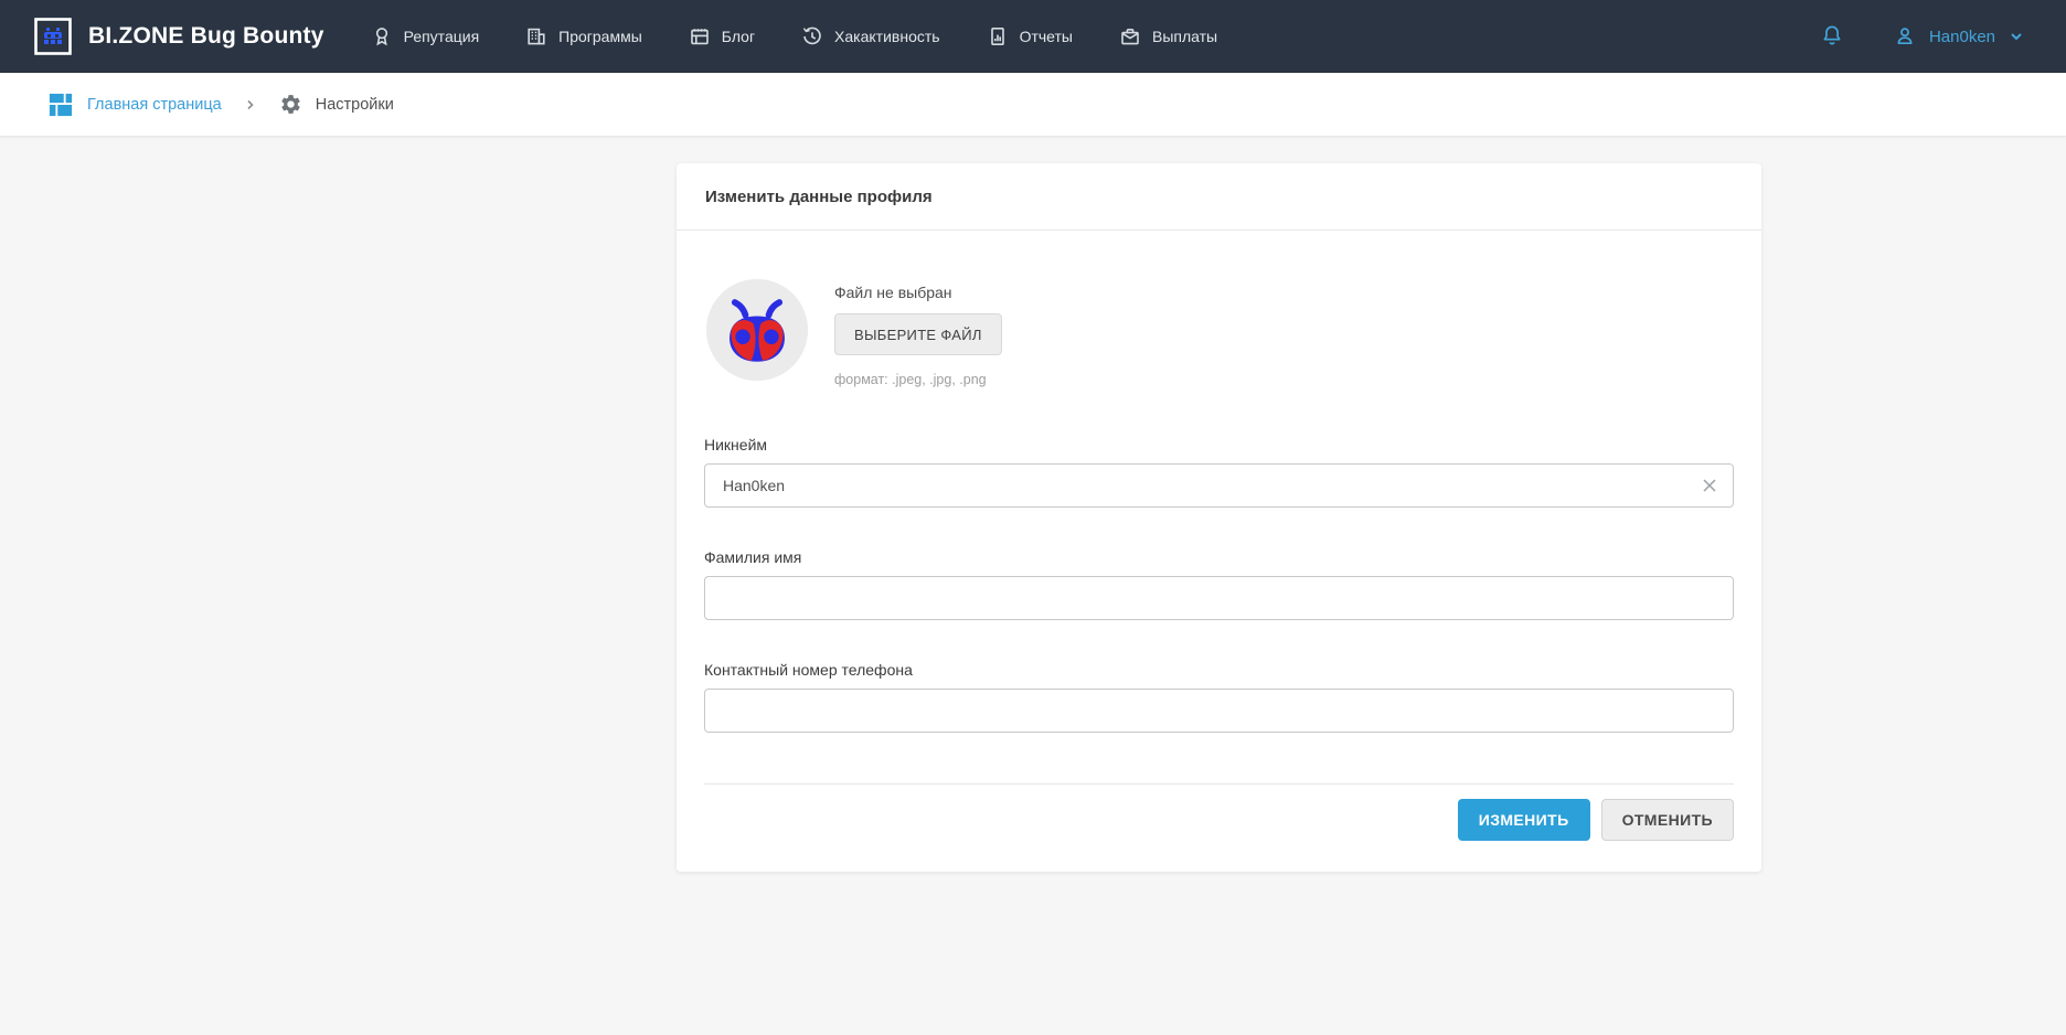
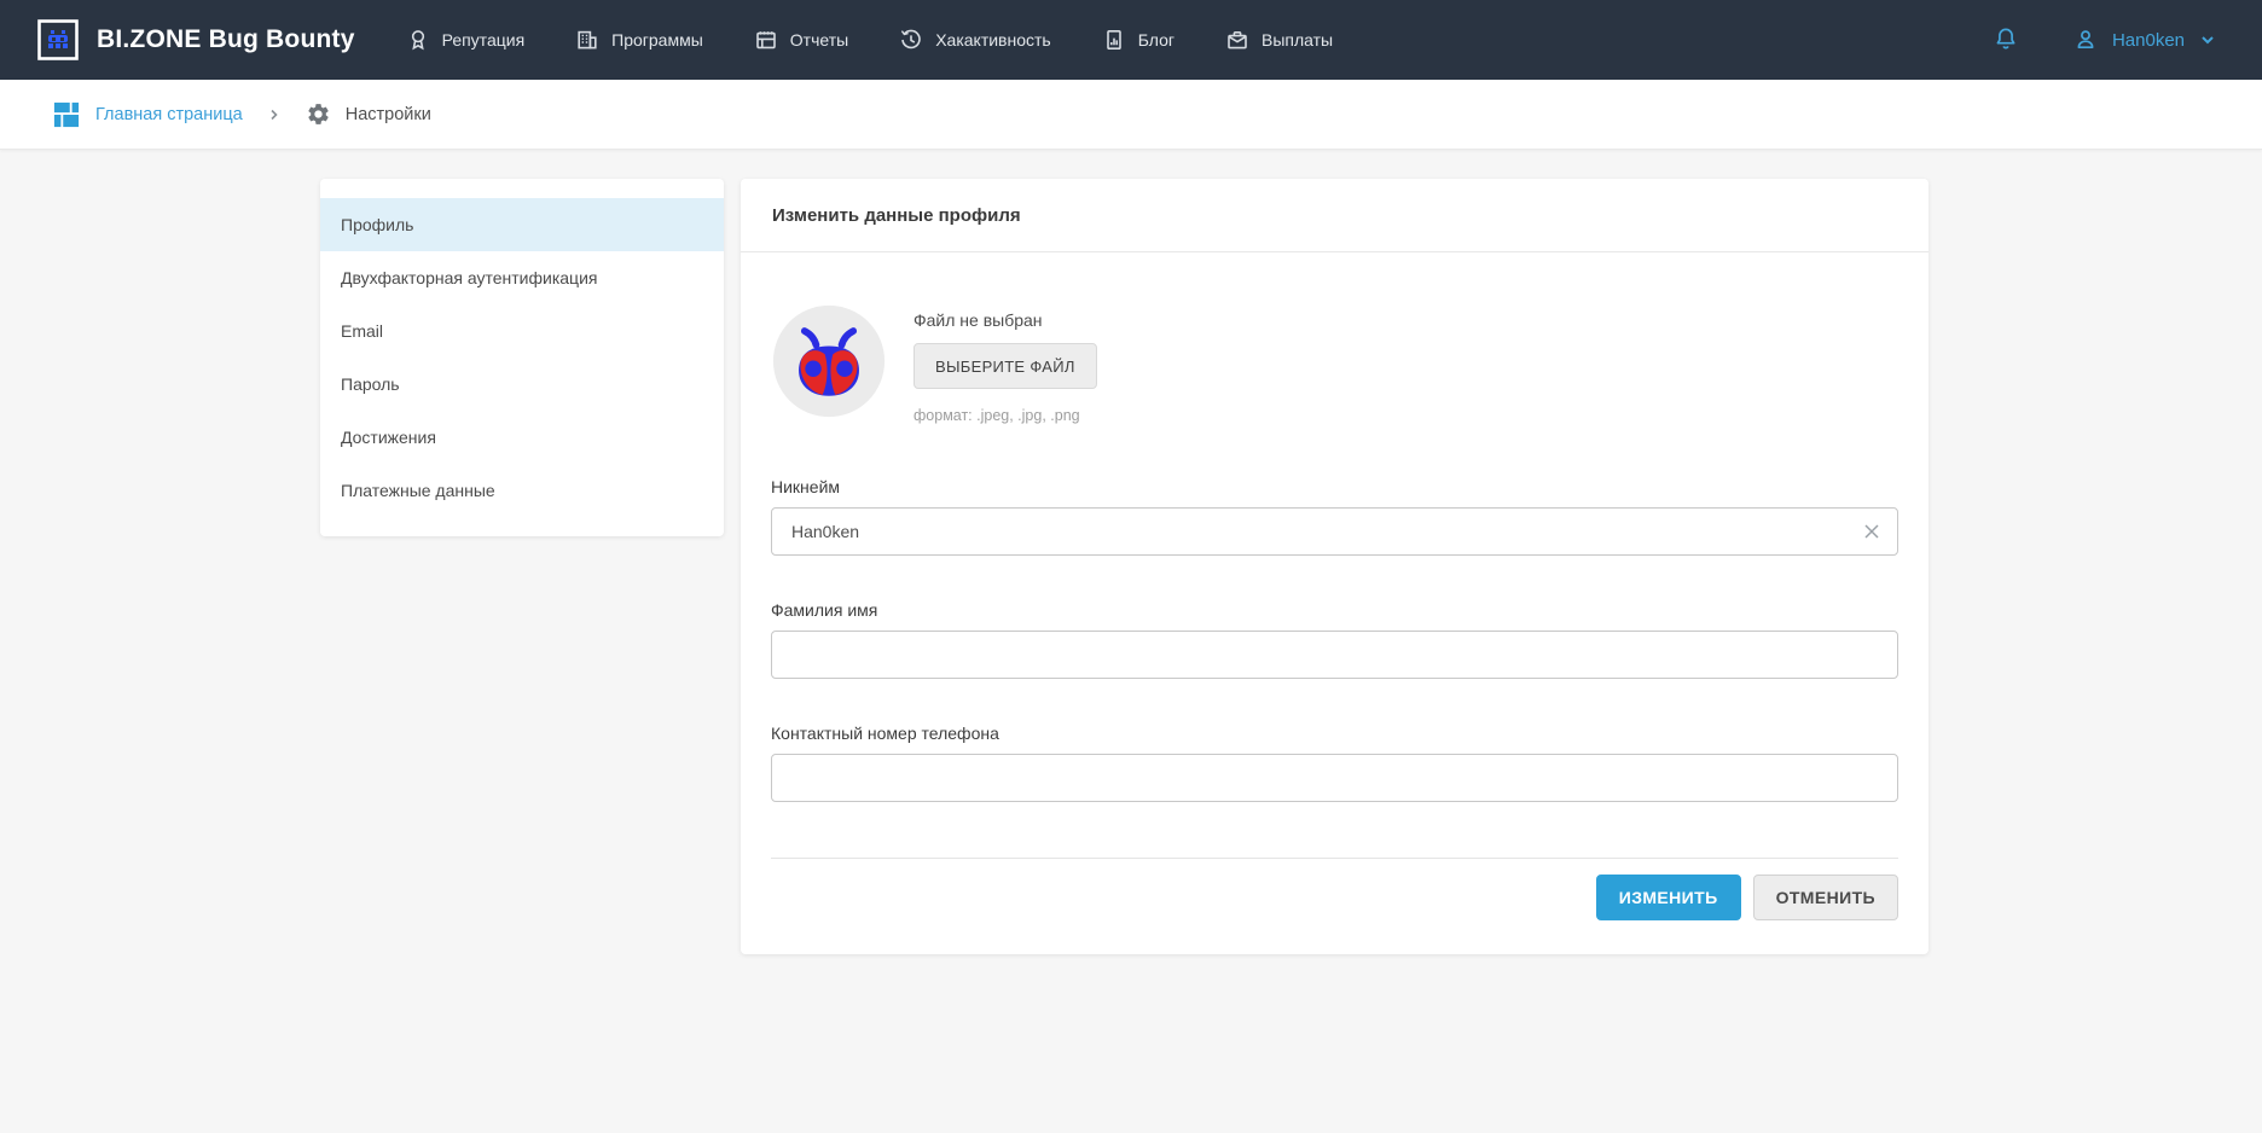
  BI.ZONE Bug Bounty
  Репутация
  Программы
- Блог
+ Отчеты
  Хакактивность
- Отчеты
+ Блог
  Выплаты
  Han0ken
  Главная страница
  Настройки
+ Профиль
+ Двухфакторная аутентификация
+ Email
+ Пароль
+ Достижения
+ Платежные данные
  Изменить данные профиля
  Файл не выбран
  ВЫБЕРИТЕ ФАЙЛ
  формат: .jpeg, .jpg, .png
  Никнейм
  Han0ken
  Фамилия имя
  Контактный номер телефона
  ИЗМЕНИТЬ
  ОТМЕНИТЬ
